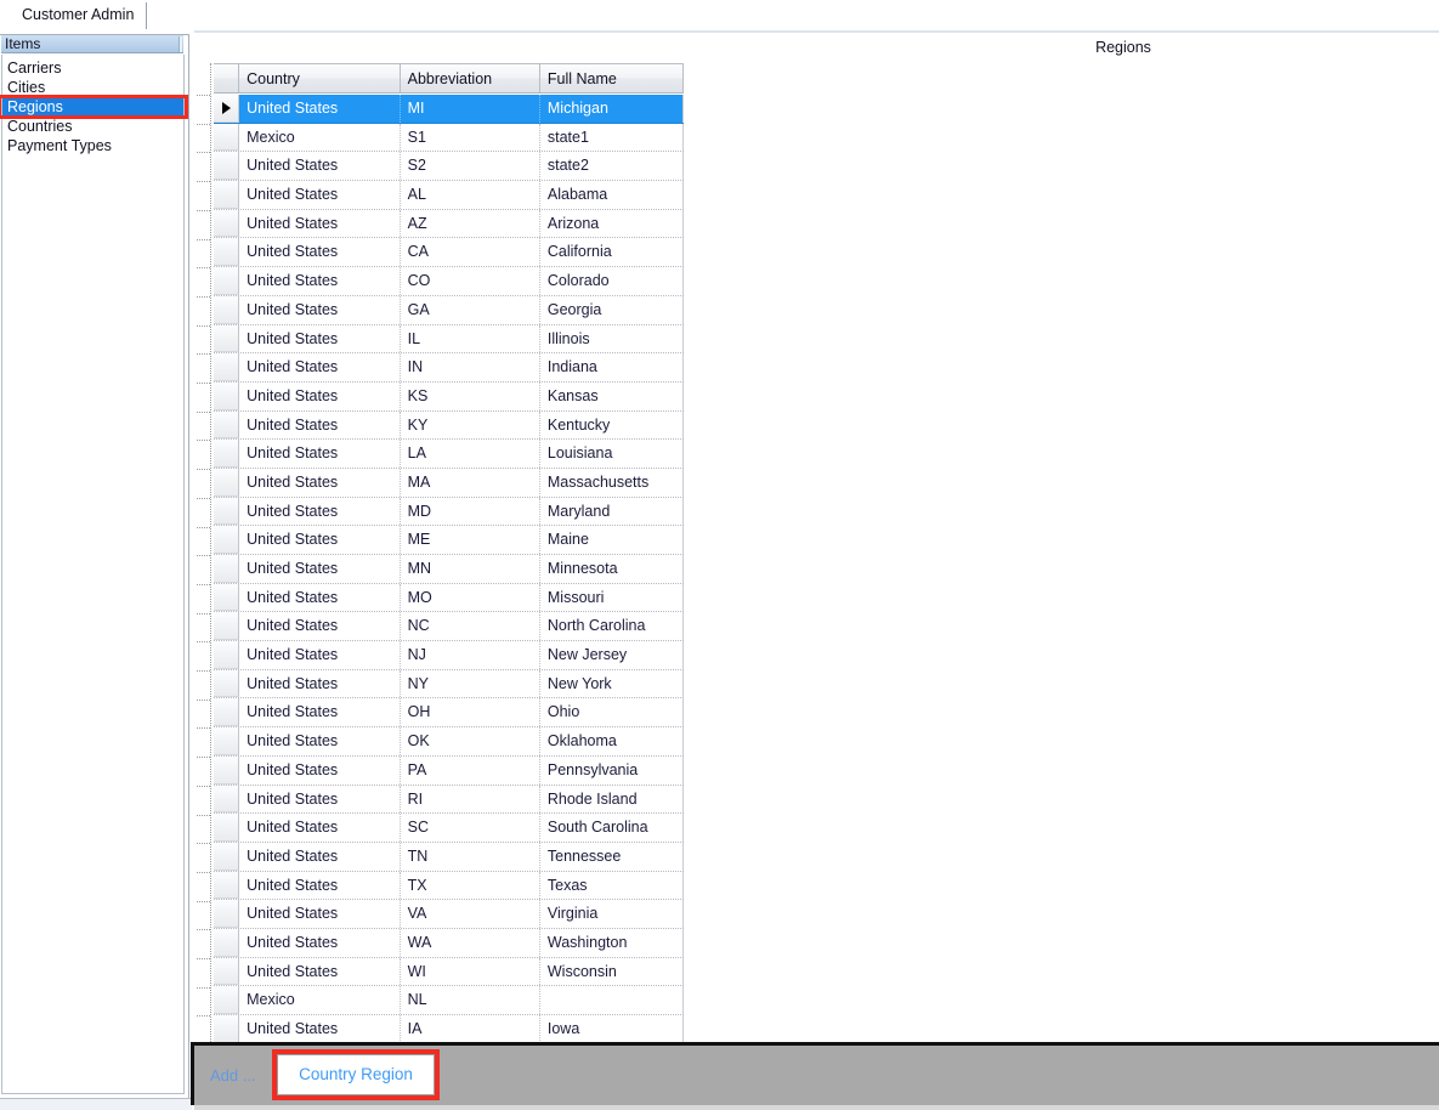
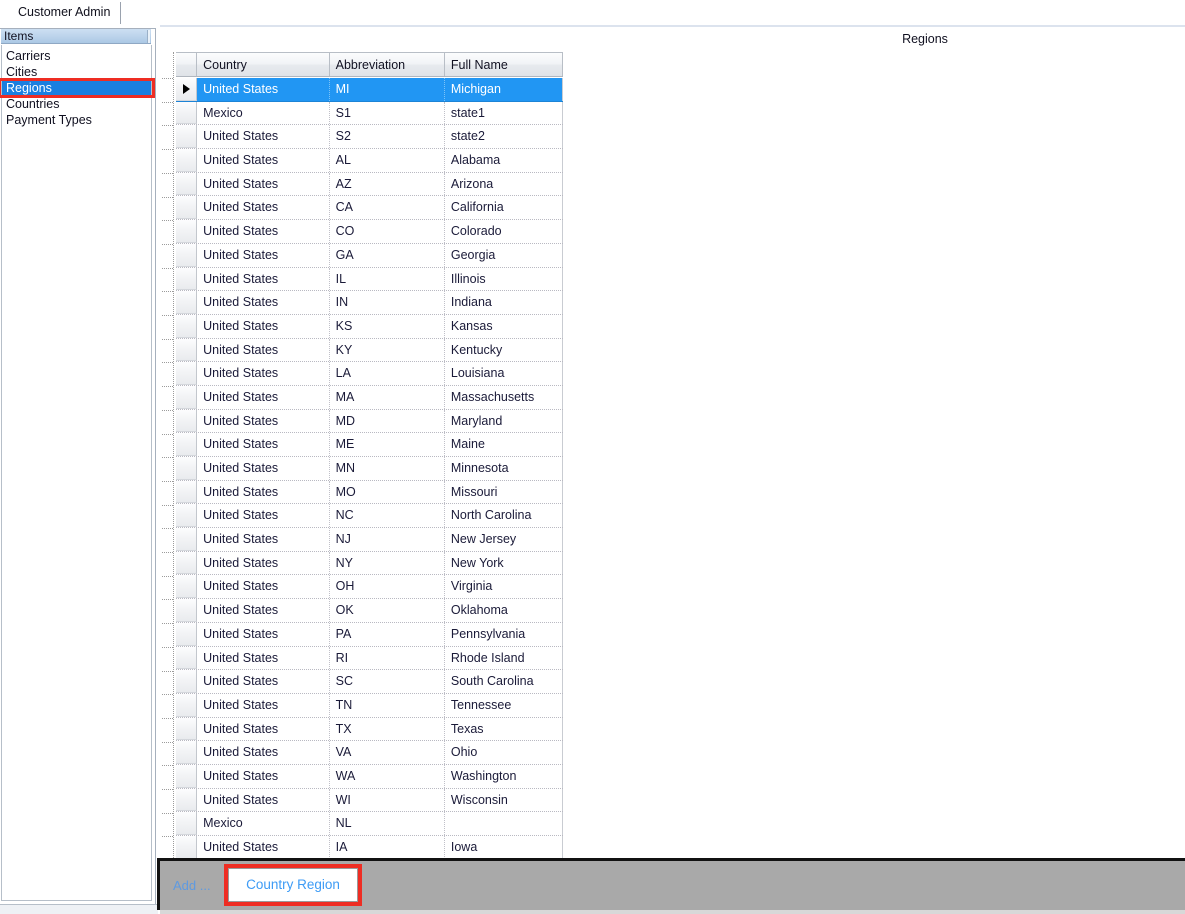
  Customer Admin
  Items
  Carriers
  Cities
  Regions
  Countries
  Payment Types
  Regions
  Country
  Abbreviation
  Full Name
  United States
  MI
  Michigan
  Mexico
  S1
  state1
  United States
  S2
  state2
  United States
  AL
  Alabama
  United States
  AZ
  Arizona
  United States
  CA
  California
  United States
  CO
  Colorado
  United States
  GA
  Georgia
  United States
  IL
  Illinois
  United States
  IN
  Indiana
  United States
  KS
  Kansas
  United States
  KY
  Kentucky
  United States
  LA
  Louisiana
  United States
  MA
  Massachusetts
  United States
  MD
  Maryland
  United States
  ME
  Maine
  United States
  MN
  Minnesota
  United States
  MO
  Missouri
  United States
  NC
  North Carolina
  United States
  NJ
  New Jersey
  United States
  NY
  New York
  United States
  OH
- Ohio
+ Virginia
  United States
  OK
  Oklahoma
  United States
  PA
  Pennsylvania
  United States
  RI
  Rhode Island
  United States
  SC
  South Carolina
  United States
  TN
  Tennessee
  United States
  TX
  Texas
  United States
  VA
- Virginia
+ Ohio
  United States
  WA
  Washington
  United States
  WI
  Wisconsin
  Mexico
  NL
  United States
  IA
  Iowa
  Add ...
  Country Region
